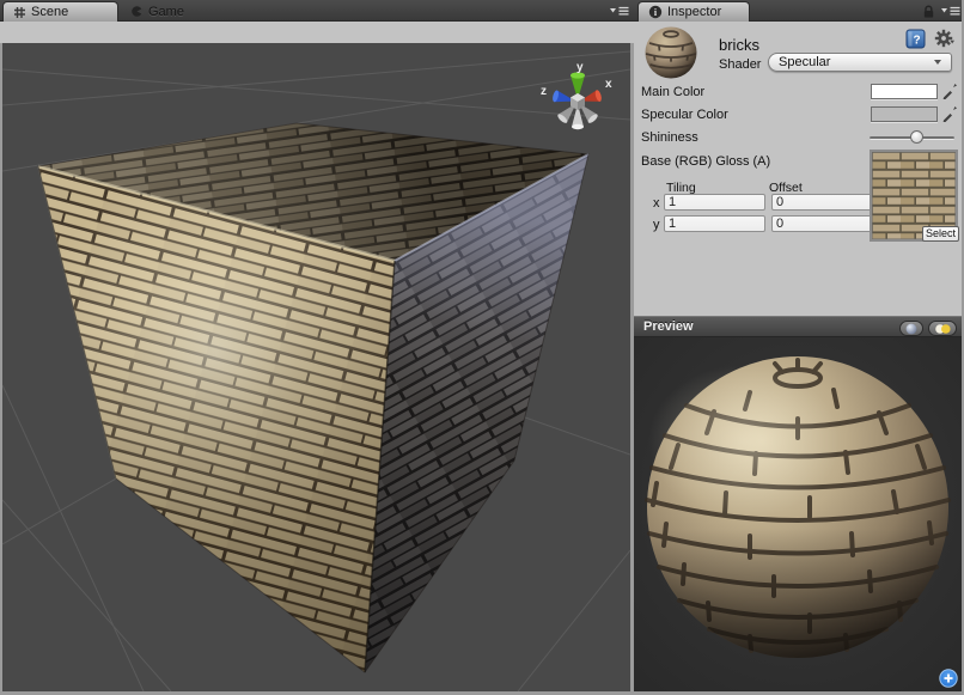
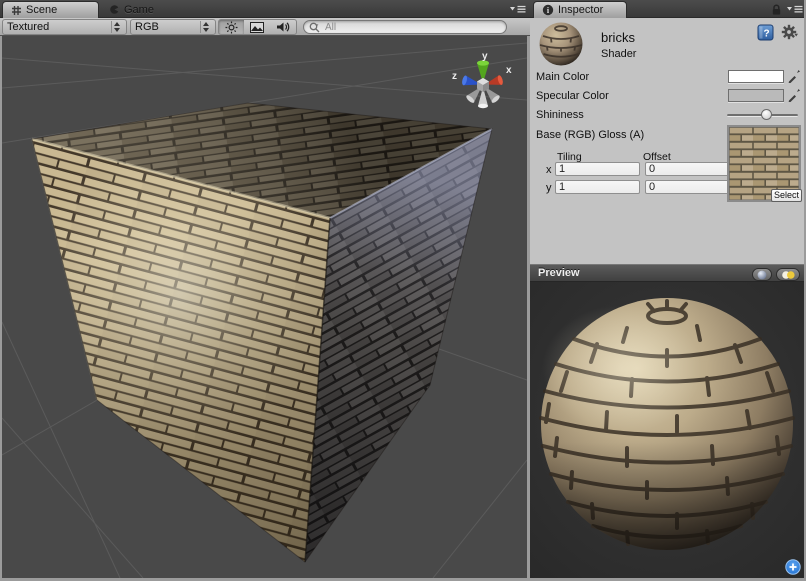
  Scene
  Game
+ Textured
+ RGB
+ All
  y
  z
  x
  i
  Inspector
  bricks
  Shader
- Specular
  ?
  Main Color
  Specular Color
  Shininess
  Base (RGB) Gloss (A)
  Tiling
  Offset
  x
  1
  0
  y
  1
  0
  Select
  Preview
